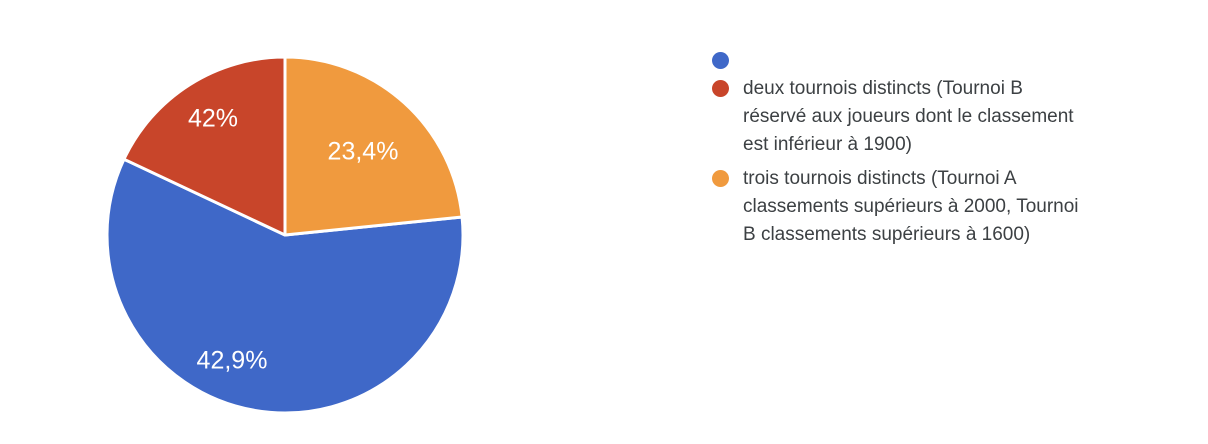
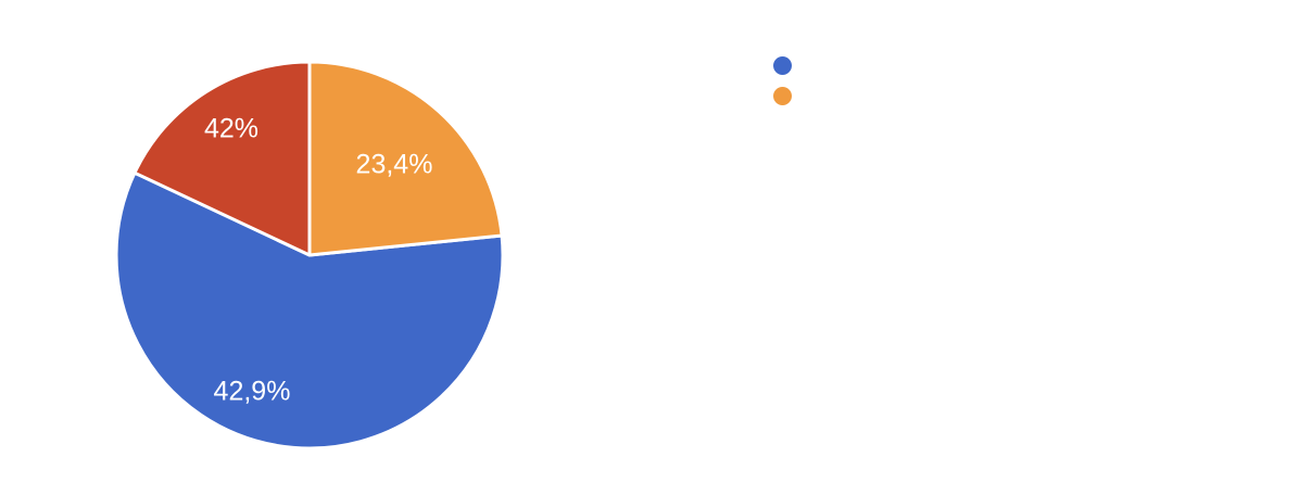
  42,9%
  42%
  23,4%
- deux tournois distincts (Tournoi B
- réservé aux joueurs dont le classement
- est inférieur à 1900)
- trois tournois distincts (Tournoi A
- classements supérieurs à 2000, Tournoi
- B classements supérieurs à 1600)
